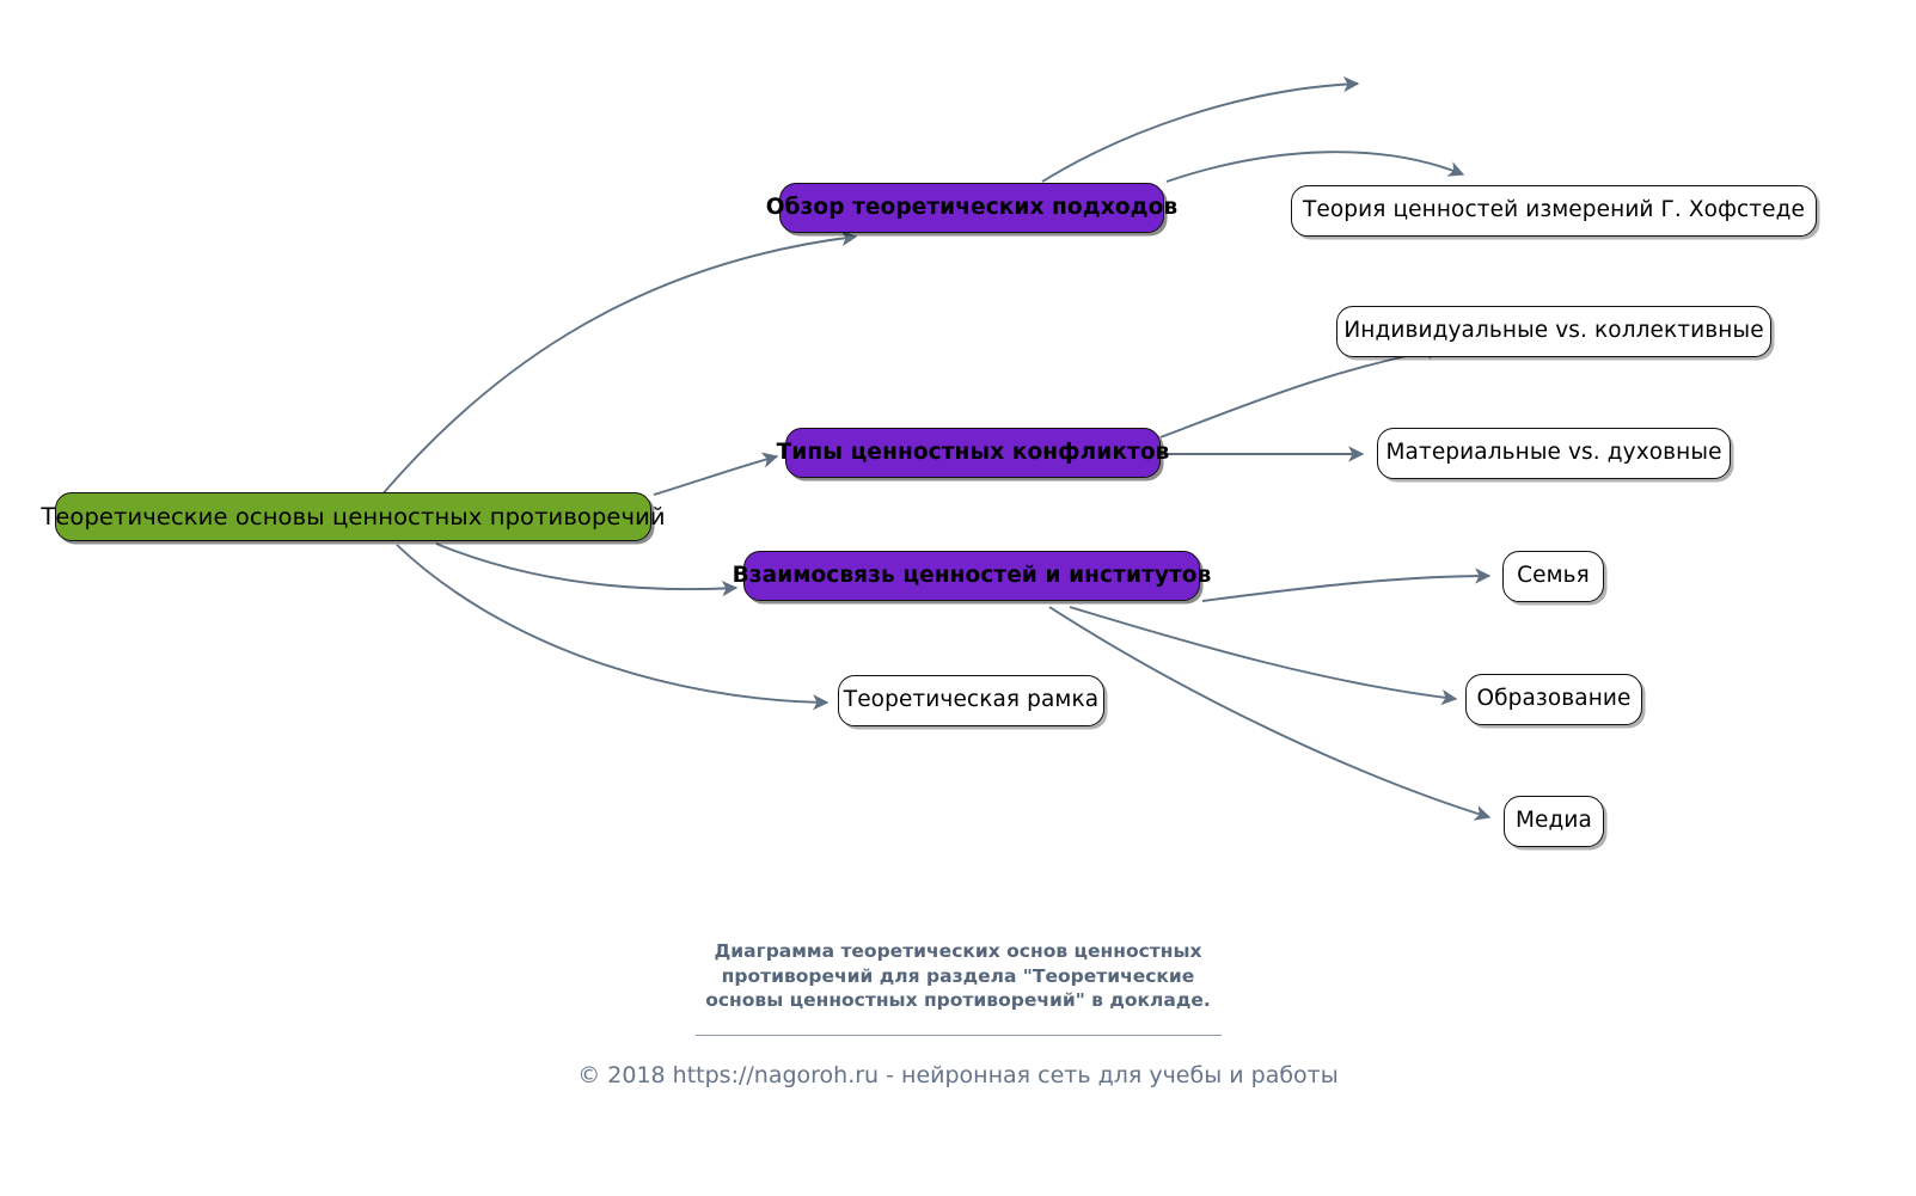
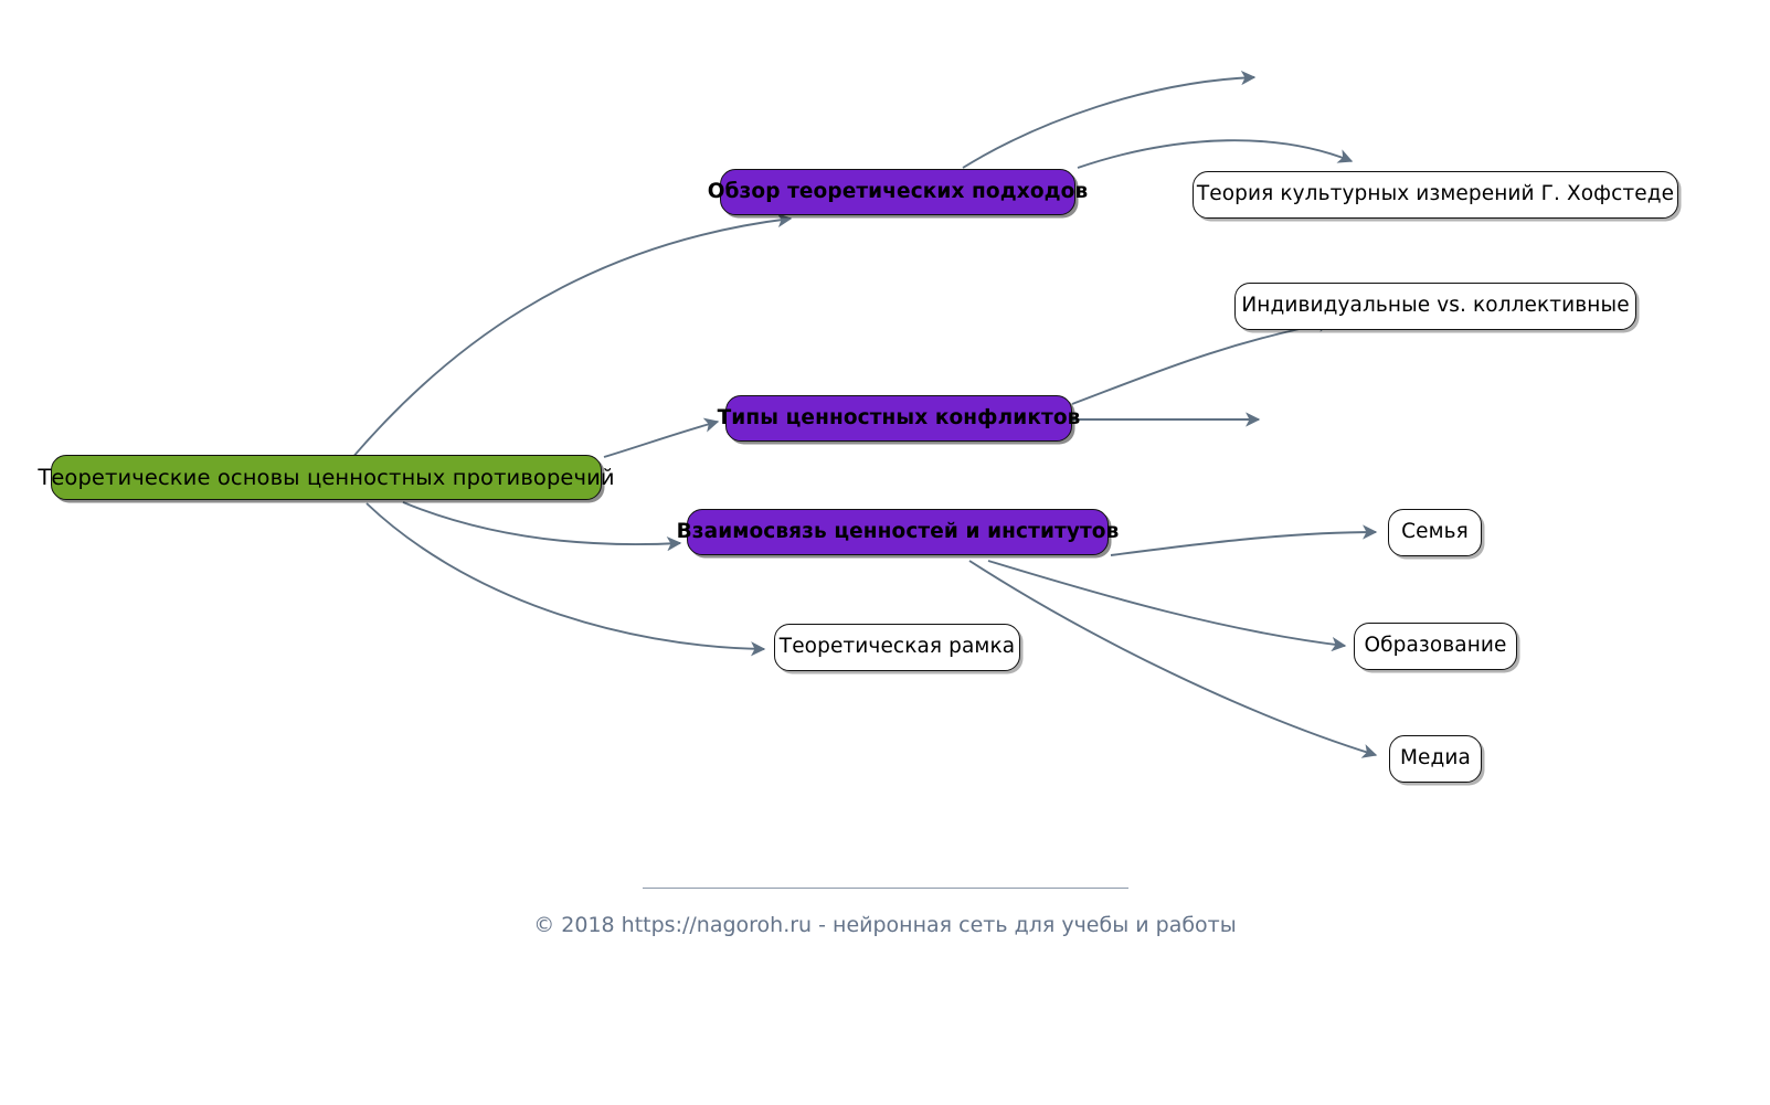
  Теоретические основы ценностных противоречий
  Обзор теоретических подходов
- Теория ценностей измерений Г. Хофстеде
+ Теория культурных измерений Г. Хофстеде
  Типы ценностных конфликтов
  Индивидуальные vs. коллективные
- Материальные vs. духовные
  Взаимосвязь ценностей и институтов
  Семья
  Образование
  Медиа
  Теоретическая рамка
- Диаграмма теоретических основ ценностных
- противоречий для раздела "Теоретические
- основы ценностных противоречий" в докладе.
  © 2018 https://nagoroh.ru - нейронная сеть для учебы и работы
